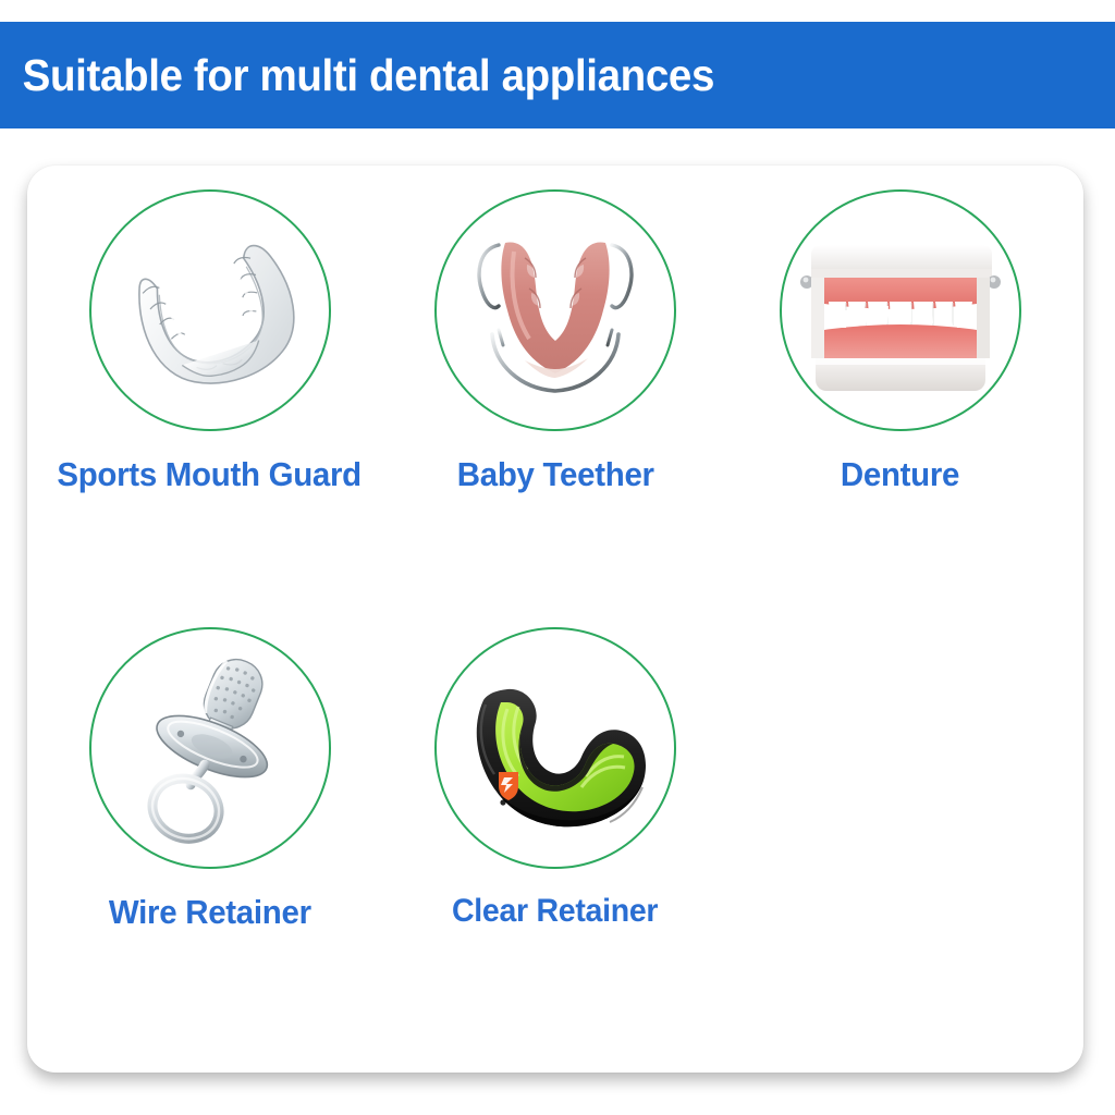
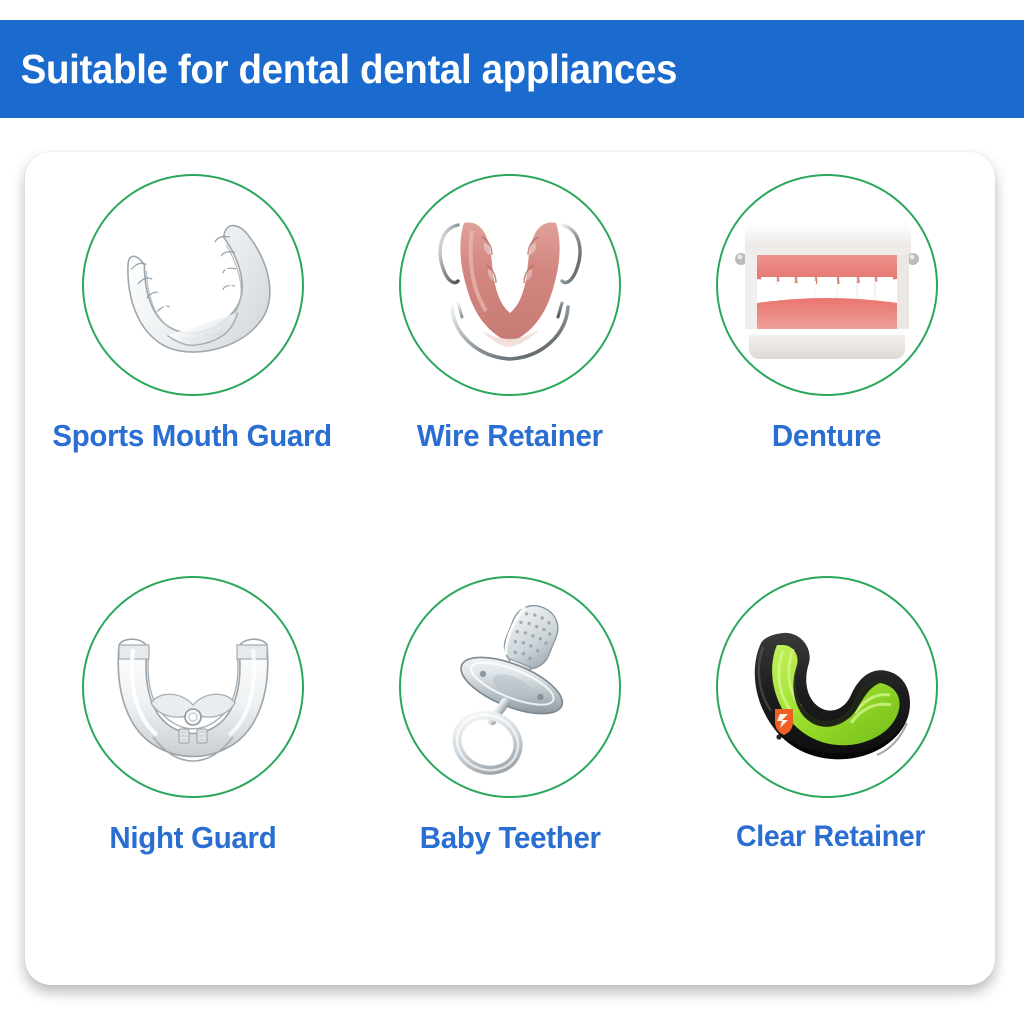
- Suitable for multi dental appliances
+ Suitable for dental dental appliances
  Sports Mouth Guard
- Baby Teether
+ Wire Retainer
  Denture
+ Night Guard
- Wire Retainer
+ Baby Teether
  Clear Retainer
